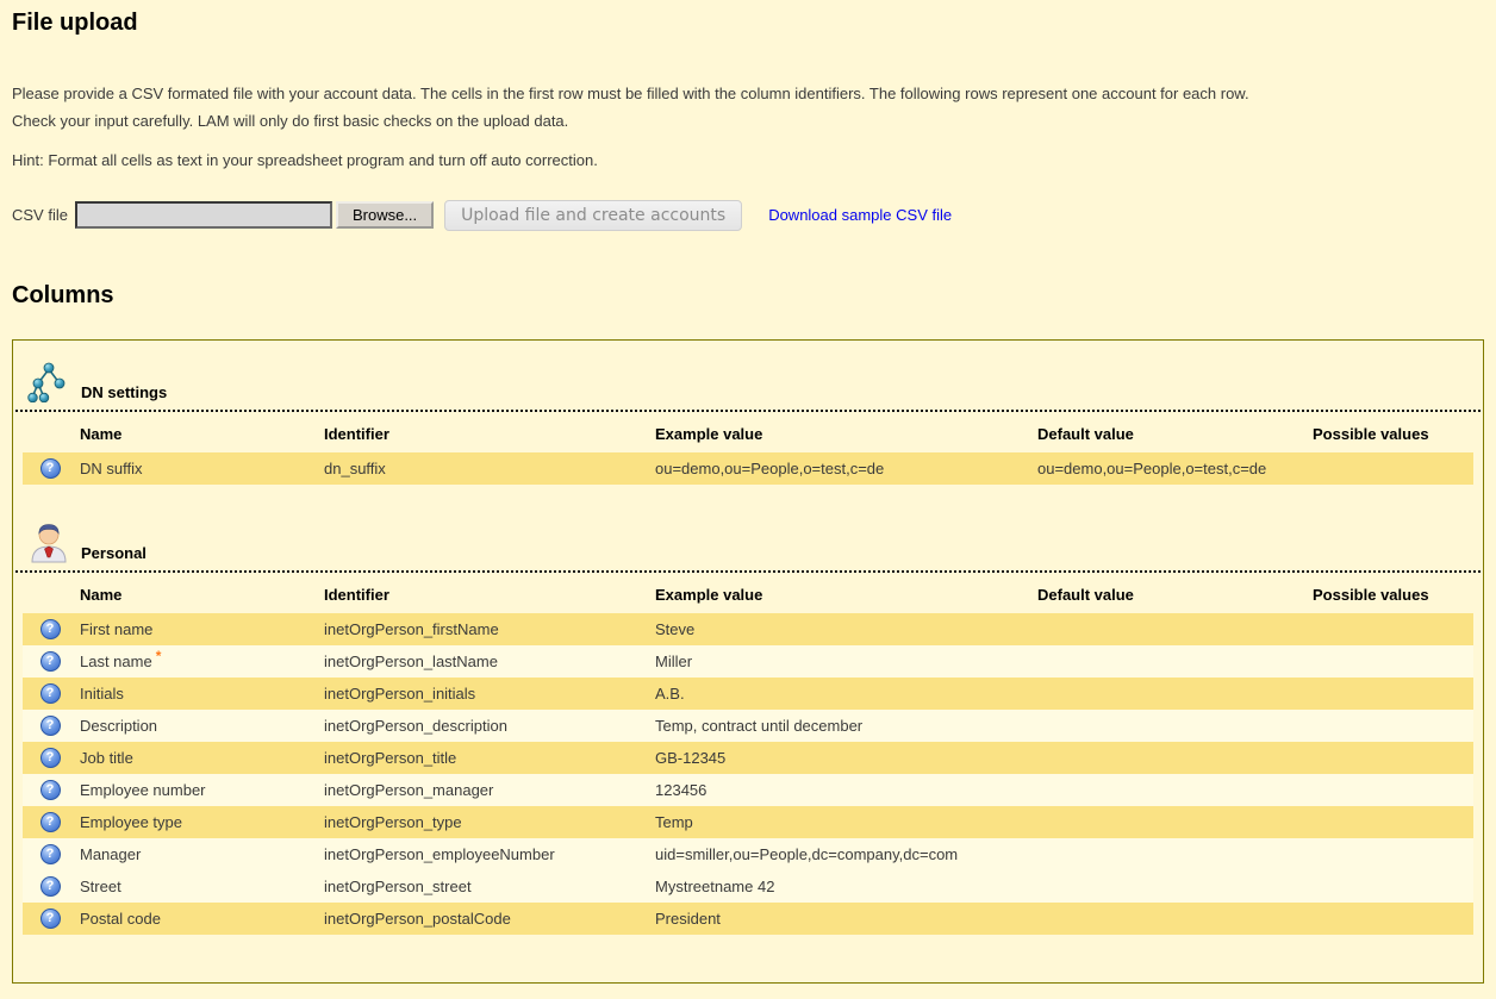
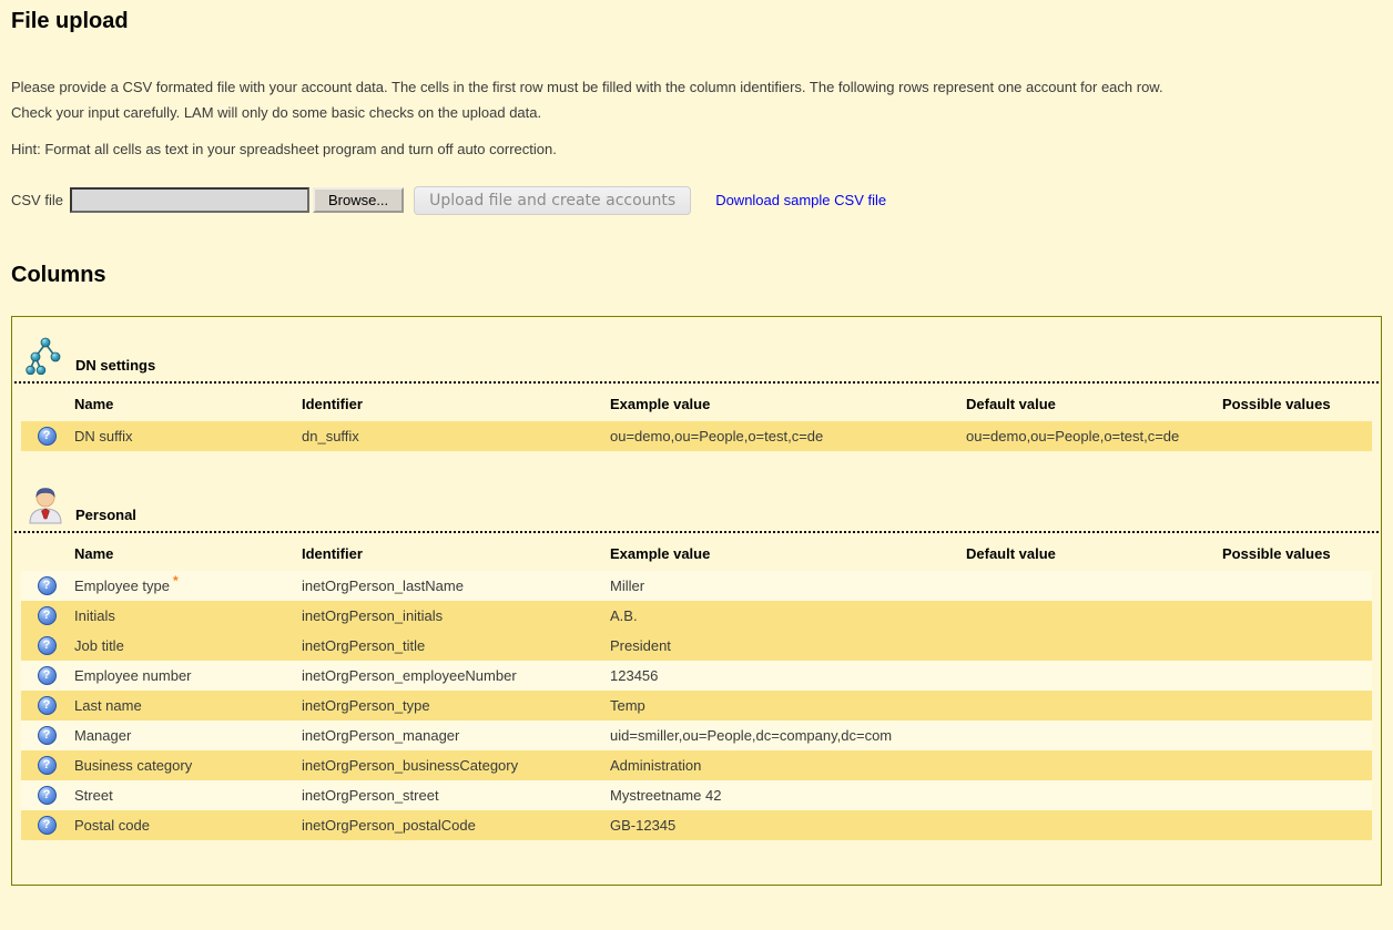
  File upload
  Please provide a CSV formated file with your account data. The cells in the first row must be filled with the column identifiers. The following rows represent one account for each row.
- Check your input carefully. LAM will only do first basic checks on the upload data.
+ Check your input carefully. LAM will only do some basic checks on the upload data.
  Hint: Format all cells as text in your spreadsheet program and turn off auto correction.
  CSV file
  Browse...
  Upload file and create accounts
  Download sample CSV file
  Columns
  DN settings
  	Name	Identifier	Example value	Default value	Possible values
  ?	DN suffix	dn_suffix	ou=demo,ou=People,o=test,c=de	ou=demo,ou=People,o=test,c=de
  Personal
  	Name	Identifier	Example value	Default value	Possible values
- ?	First name	inetOrgPerson_firstName	Steve
- ?	Last name *	inetOrgPerson_lastName	Miller
+ ?	Employee type *	inetOrgPerson_lastName	Miller
  ?	Initials	inetOrgPerson_initials	A.B.
- ?	Description	inetOrgPerson_description	Temp, contract until december
- ?	Job title	inetOrgPerson_title	GB-12345
+ ?	Job title	inetOrgPerson_title	President
- ?	Employee number	inetOrgPerson_manager	123456
+ ?	Employee number	inetOrgPerson_employeeNumber	123456
- ?	Employee type	inetOrgPerson_type	Temp
+ ?	Last name	inetOrgPerson_type	Temp
- ?	Manager	inetOrgPerson_employeeNumber	uid=smiller,ou=People,dc=company,dc=com
+ ?	Manager	inetOrgPerson_manager	uid=smiller,ou=People,dc=company,dc=com
+ ?	Business category	inetOrgPerson_businessCategory	Administration
  ?	Street	inetOrgPerson_street	Mystreetname 42
- ?	Postal code	inetOrgPerson_postalCode	President
+ ?	Postal code	inetOrgPerson_postalCode	GB-12345
